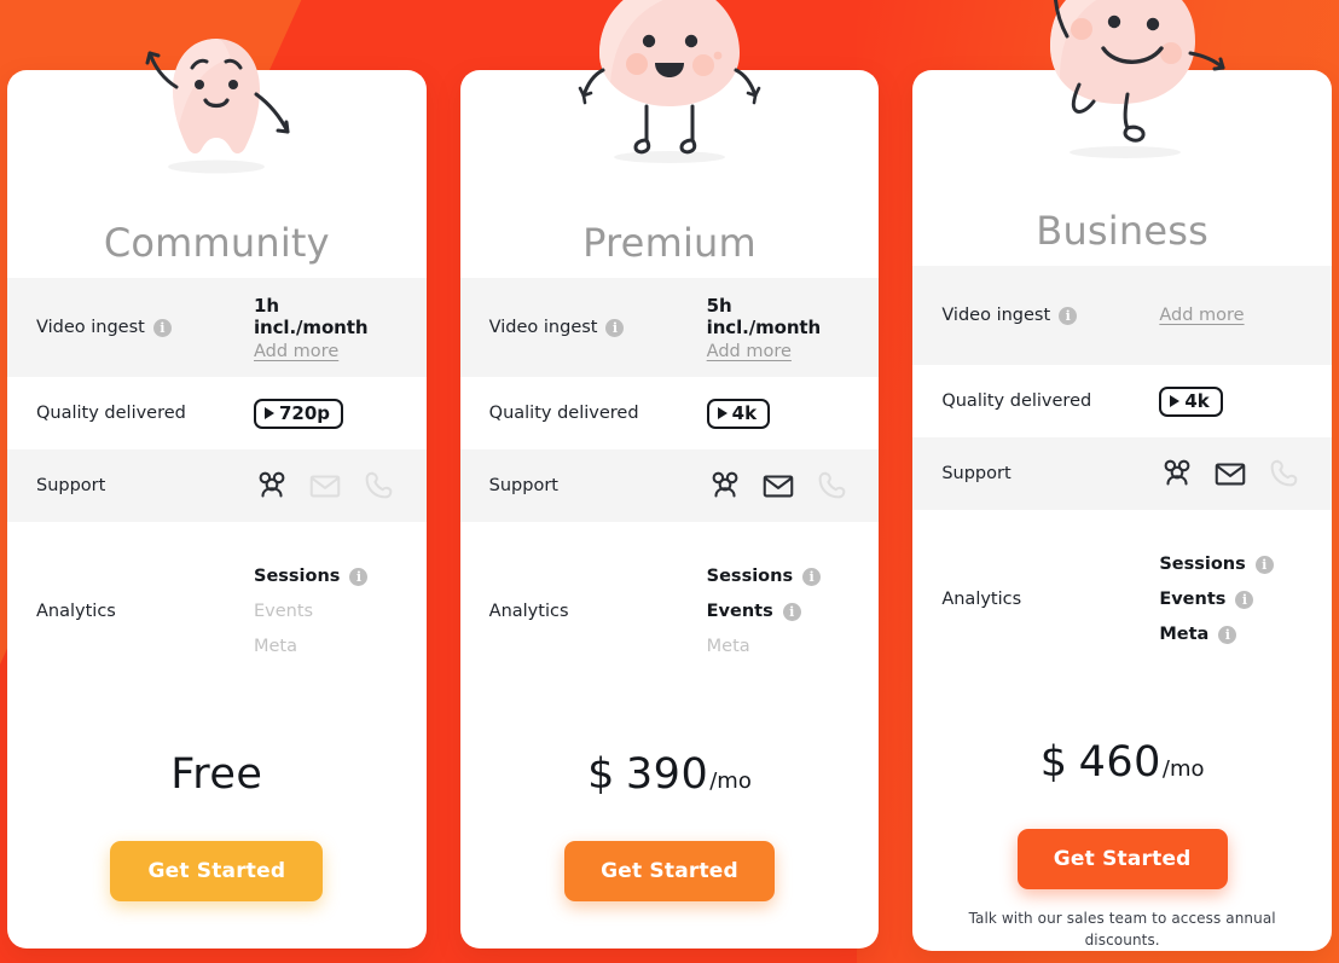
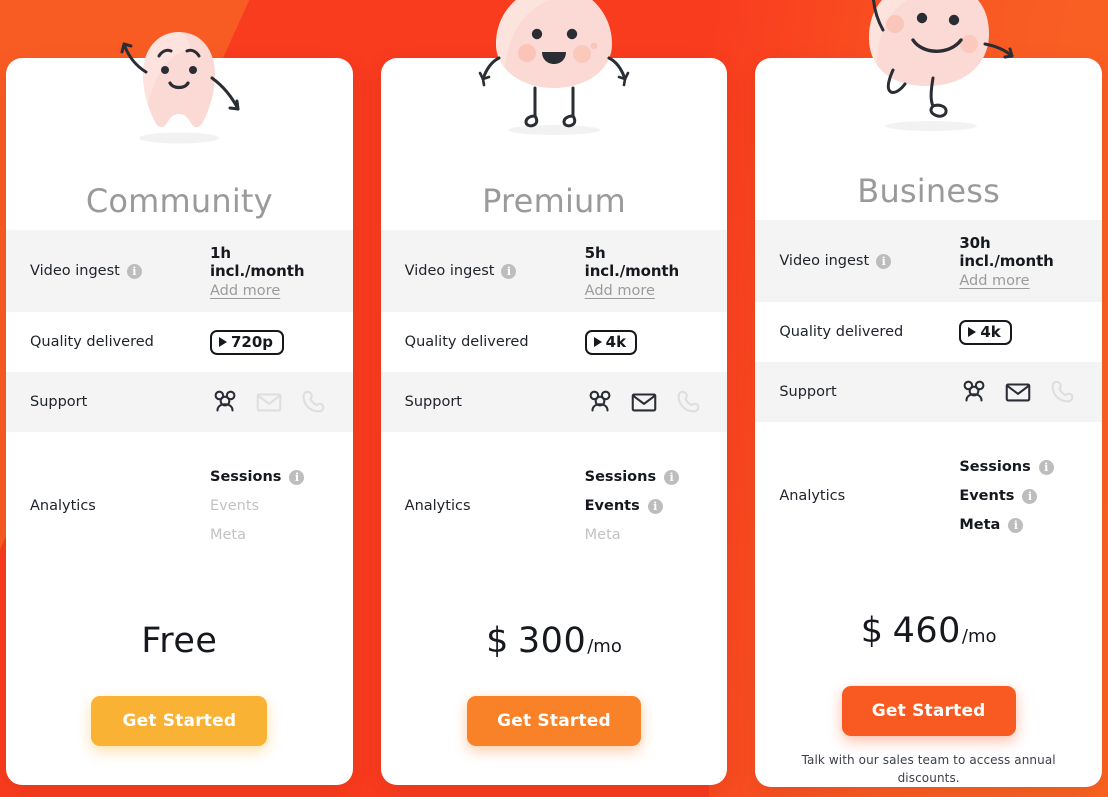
  Community
  Video ingest
  i
  1h incl./month
  Add more
  Quality delivered
  720p
  Support
  Analytics
  Sessions
  i
  Events
  Meta
  Free
  Get Started
  Premium
  Video ingest
  i
  5h incl./month
  Add more
  Quality delivered
  4k
  Support
  Analytics
  Sessions
  i
  Events
  i
  Meta
  $
- 390
+ 300
  /mo
  Get Started
  Business
  Video ingest
  i
+ 30h incl./month
  Add more
  Quality delivered
  4k
  Support
  Analytics
  Sessions
  i
  Events
  i
  Meta
  i
  $
  460
  /mo
  Get Started
  Talk with our sales team to access annual discounts.
